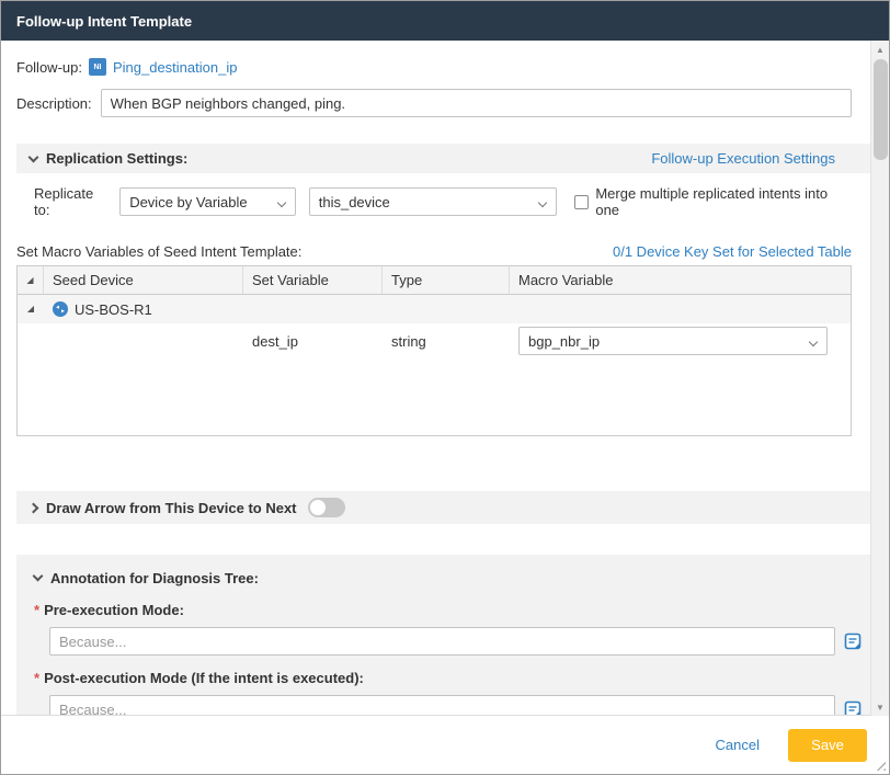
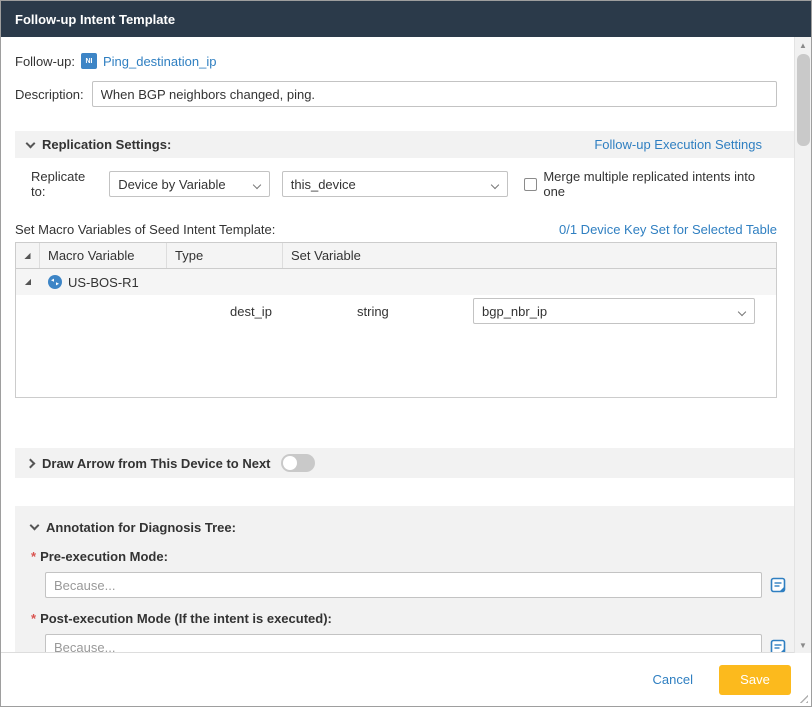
  Follow-up Intent Template
  Follow-up:
  Ping_destination_ip
  Description:
  When BGP neighbors changed, ping.
  Replication Settings:
  Follow-up Execution Settings
  Replicate to:
  Device by Variable
  this_device
  Merge multiple replicated intents into one
  Set Macro Variables of Seed Intent Template:
  0/1 Device Key Set for Selected Table
  ◢
- Seed Device
- Set Variable
+ Macro Variable
  Type
- Macro Variable
+ Set Variable
  ◢
  US-BOS-R1
  dest_ip
  string
  bgp_nbr_ip
  Draw Arrow from This Device to Next
  Annotation for Diagnosis Tree:
  *
  Pre-execution Mode:
  Because...
  *
  Post-execution Mode (If the intent is executed):
  Because...
  Cancel
  Save
  ▲
  ▼
